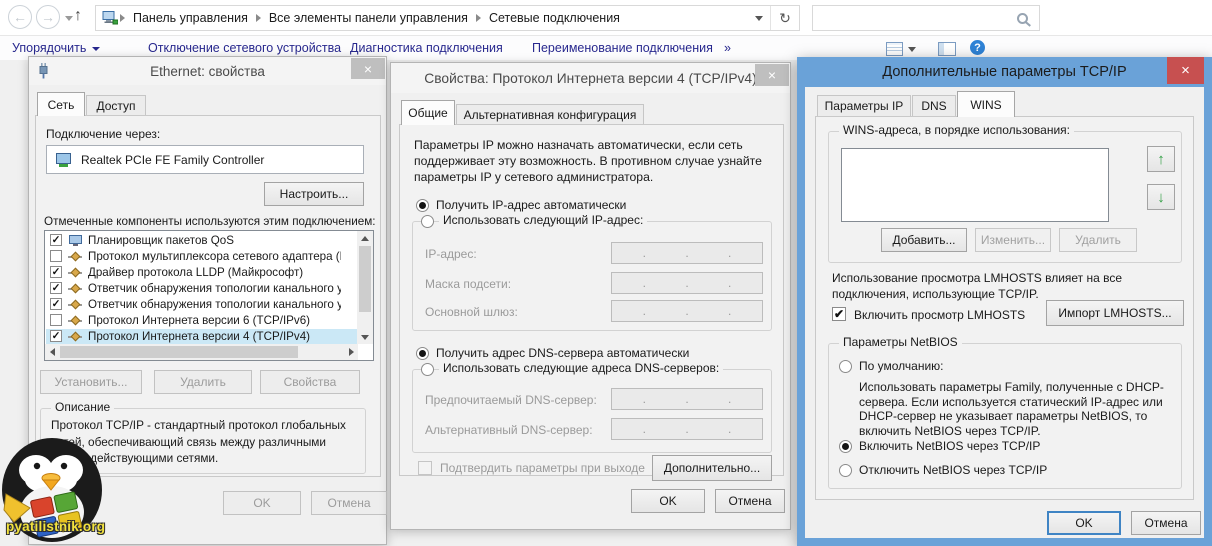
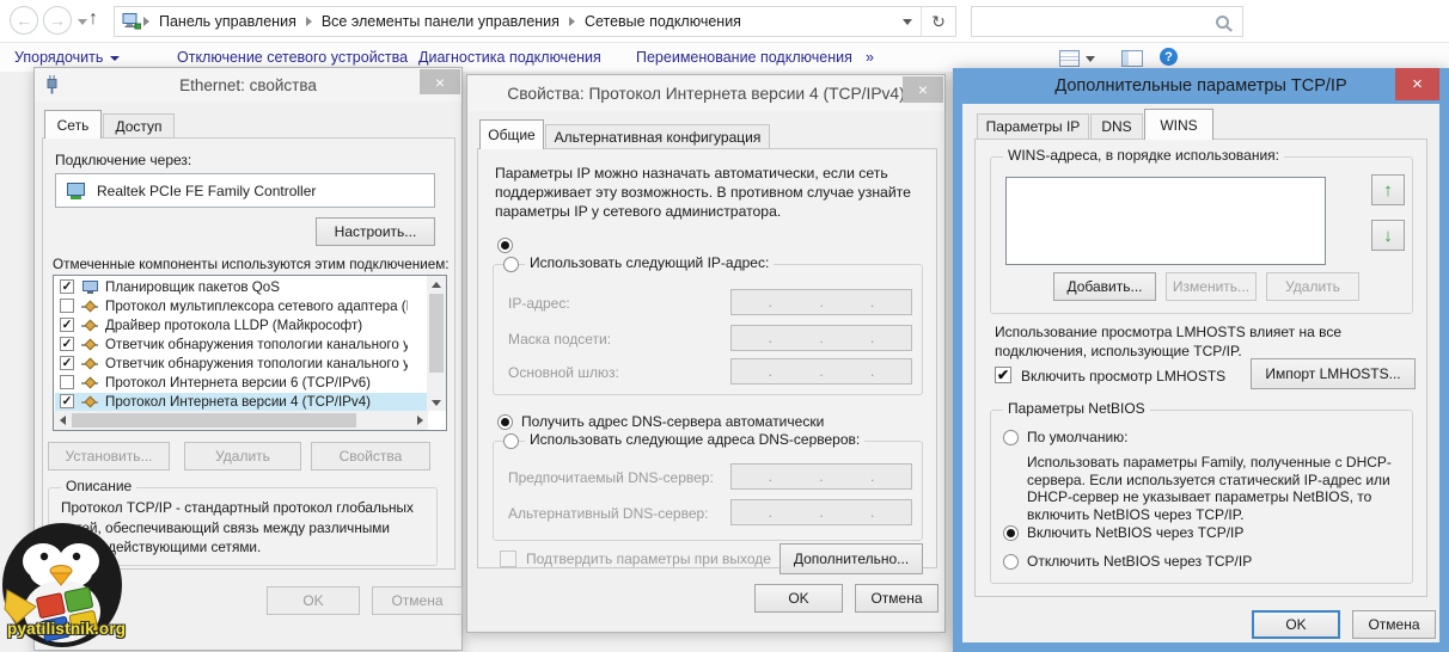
  ←
  →
  ↑
  Панель управления
  Все элементы панели управления
  Сетевые подключения
  ↻
  Упорядочить
  Отключение сетевого устройства
  Диагностика подключения
  Переименование подключения
  »
  ?
  Ethernet: свойства
  ×
  Сеть
  Доступ
  Подключение через:
  Realtek PCIe FE Family Controller
  Настроить...
  Отмеченные компоненты используются этим подключением:
  ✓
  Планировщик пакетов QoS
  Протокол мультиплексора сетевого адаптера (
  ✓
  Драйвер протокола LLDP (Майкрософт)
  ✓
  Ответчик обнаружения топологии канального у
  ✓
  Ответчик обнаружения топологии канального у
  Протокол Интернета версии 6 (TCP/IPv6)
  ✓
  Протокол Интернета версии 4 (TCP/IPv4)
  Установить...
  Удалить
  Свойства
  Описание
  Протокол TCP/IP - стандартный протокол глобальных ей, обеспечивающий связь между различными действующими сетями.
  OK
  Отмена
  Свойства: Протокол Интернета версии 4 (TCP/IPv4
  ×
  Общие
  Альтернативная конфигурация
  Параметры IP можно назначать автоматически, если сеть поддерживает эту возможность. В противном случае узнайте параметры IP у сетевого администратора.
- Получить IP-адрес автоматически
  Использовать следующий IP-адрес:
  IP-адрес:
  . . .
  Маска подсети:
  . . .
  Основной шлюз:
  . . .
  Получить адрес DNS-сервера автоматически
  Использовать следующие адреса DNS-серверов:
  Предпочитаемый DNS-сервер:
  . . .
  Альтернативный DNS-сервер:
  . . .
  Подтвердить параметры при выходе
  Дополнительно...
  OK
  Отмена
  Дополнительные параметры TCP/IP
  ×
  Параметры IP
  DNS
  WINS
  WINS-адреса, в порядке использования:
  ↑
  ↓
  Добавить...
  Изменить...
  Удалить
  Использование просмотра LMHOSTS влияет на все подключения, использующие TCP/IP.
  ✔
  Включить просмотр LMHOSTS
  Импорт LMHOSTS...
  Параметры NetBIOS
  По умолчанию:
  Использовать параметры Family, полученные с DHCP-сервера. Если используется статический IP-адрес или DHCP-сервер не указывает параметры NetBIOS, то включить NetBIOS через TCP/IP.
  Включить NetBIOS через TCP/IP
  Отключить NetBIOS через TCP/IP
  OK
  Отмена
  pyatilistnik.org
